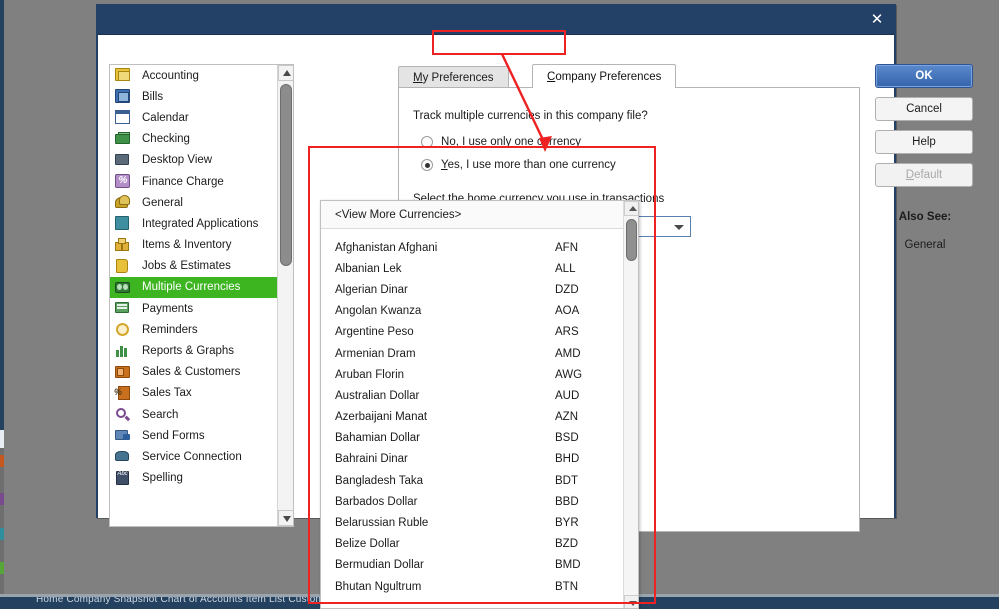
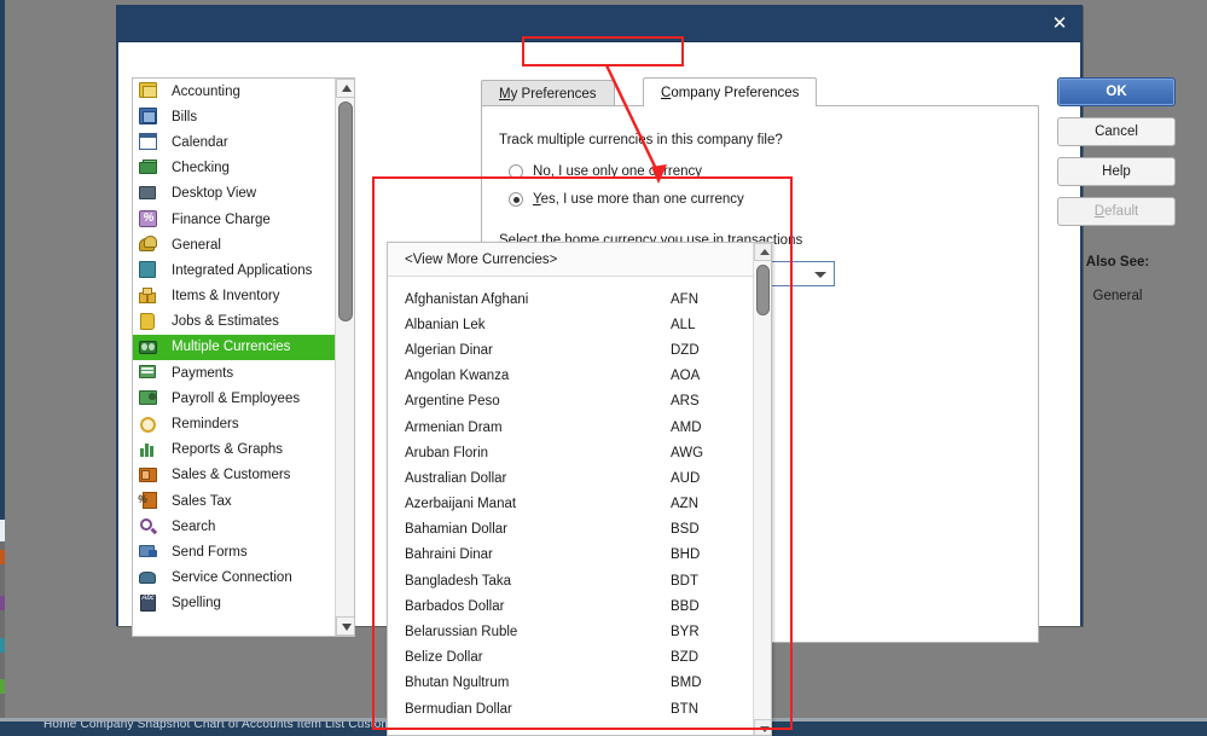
  ✕
  Accounting
  Bills
  Calendar
  Checking
  Desktop View
  %
  Finance Charge
  General
  Integrated Applications
  Items & Inventory
  Jobs & Estimates
  Multiple Currencies
  Payments
+ Payroll & Employees
  Reminders
  Reports & Graphs
  Sales & Customers
  %
  Sales Tax
  Search
  Send Forms
  Service Connection
  Spelling
  My Preferences
  Company Preferences
  Track multiple currencis in this company file?
  No, I use only one crrency
  Yes, I use more than one currency
  Select the home currency you use in transactions
  OK
  Cancel
  Help
  Default
  Also See:
  General
  <View More Currencies>
  Afghanistan Afghani
  AFN
  Albanian Lek
  ALL
  Algerian Dinar
  DZD
  Angolan Kwanza
  AOA
  Argentine Peso
  ARS
  Armenian Dram
  AMD
  Aruban Florin
  AWG
  Australian Dollar
  AUD
  Azerbaijani Manat
  AZN
  Bahamian Dollar
  BSD
  Bahraini Dinar
  BHD
  Bangladesh Taka
  BDT
  Barbados Dollar
  BBD
  Belarussian Ruble
  BYR
  Belize Dollar
  BZD
- Bermudian Dollar
+ Bhutan Ngultrum
  BMD
- Bhutan Ngultrum
+ Bermudian Dollar
  BTN
